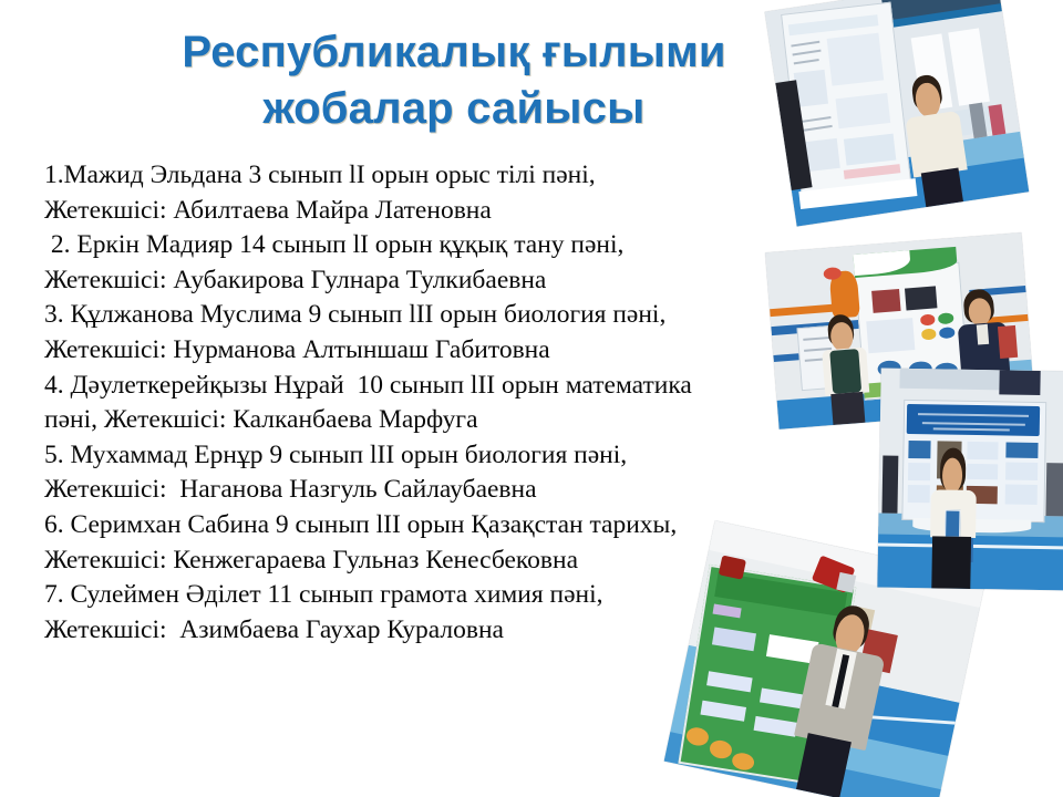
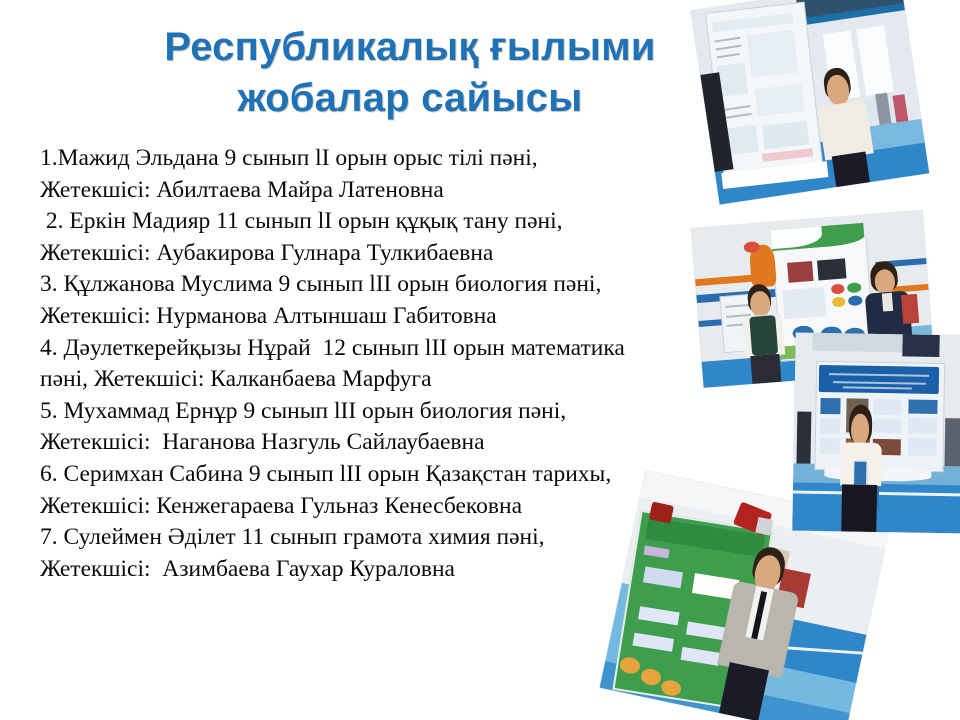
  Республикалық ғылыми
  жобалар сайысы
- 1.Мажид Эльдана 3 сынып lI орын орыс тілі пәні,
+ 1.Мажид Эльдана 9 сынып lI орын орыс тілі пәні,
  Жетекшісі: Абилтаева Майра Латеновна
- 2. Еркін Мадияр 14 сынып lI орын құқық тану пәні,
+ 2. Еркін Мадияр 11 сынып lI орын құқық тану пәні,
  Жетекшісі: Аубакирова Гулнара Тулкибаевна
  3. Құлжанова Муслима 9 сынып lII орын биология пәні,
  Жетекшісі: Нурманова Алтыншаш Габитовна
- 4. Дәулеткерейқызы Нұрай 10 сынып lII орын математика
+ 4. Дәулеткерейқызы Нұрай 12 сынып lII орын математика
  пәні, Жетекшісі: Калканбаева Марфуга
  5. Мухаммад Ернұр 9 сынып lII орын биология пәні,
  Жетекшісі: Наганова Назгуль Сайлаубаевна
  6. Серимхан Сабина 9 сынып lII орын Қазақстан тарихы,
  Жетекшісі: Кенжегараева Гульназ Кенесбековна
  7. Сулеймен Әділет 11 сынып грамота химия пәні,
  Жетекшісі: Азимбаева Гаухар Кураловна
